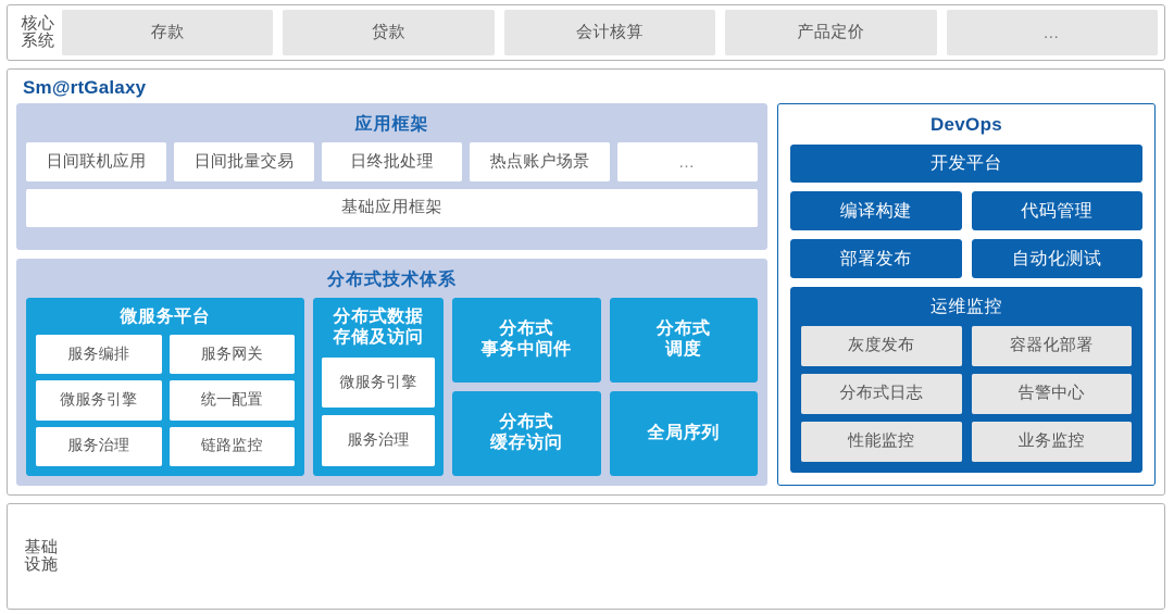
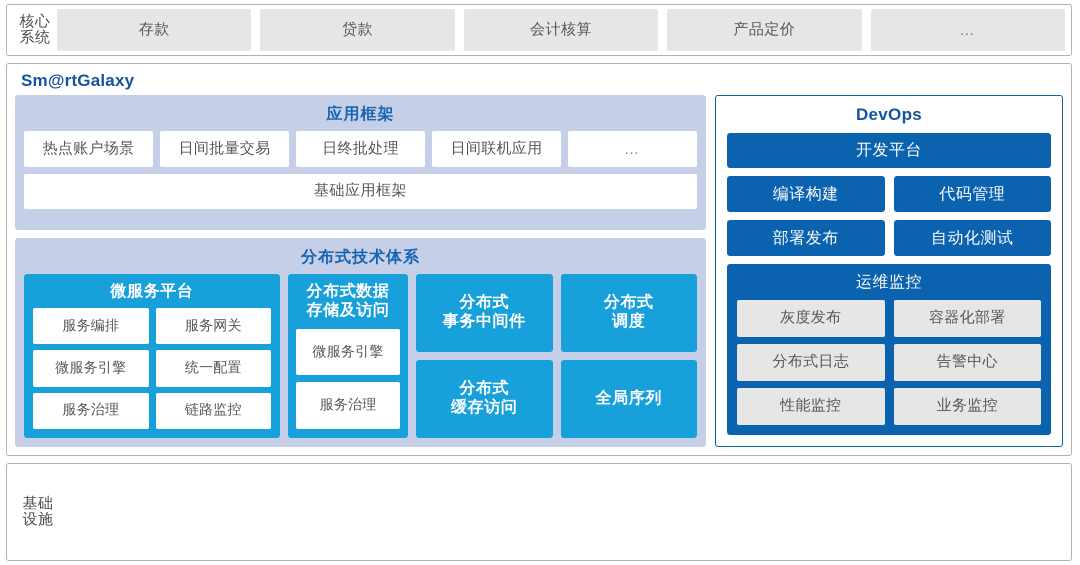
  核心
  系统
  存款
  贷款
  会计核算
  产品定价
  …
  Sm@rtGalaxy
  应用框架
- 日间联机应用
+ 热点账户场景
  日间批量交易
  日终批处理
- 热点账户场景
+ 日间联机应用
  …
  基础应用框架
  分布式技术体系
  微服务平台
  服务编排
  服务网关
  微服务引擎
  统一配置
  服务治理
  链路监控
  分布式数据
  存储及访问
  微服务引擎
  服务治理
  分布式
  事务中间件
  分布式
  缓存访问
  分布式
  调度
  全局序列
  DevOps
  开发平台
  编译构建
  代码管理
  部署发布
  自动化测试
  运维监控
  灰度发布
  容器化部署
  分布式日志
  告警中心
  性能监控
  业务监控
  基础
  设施
